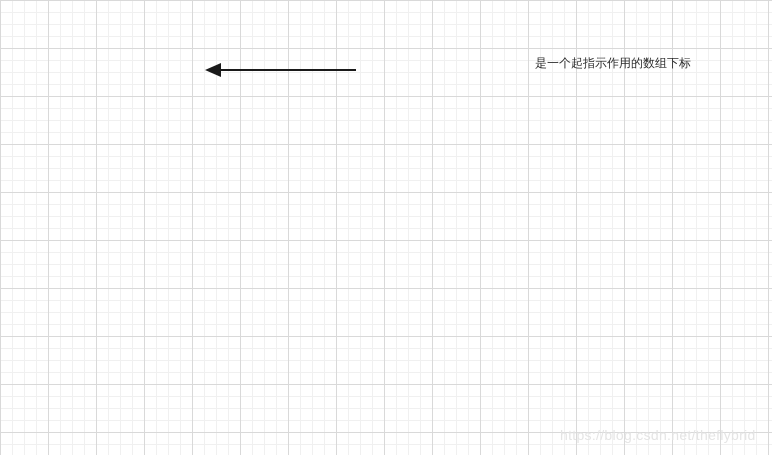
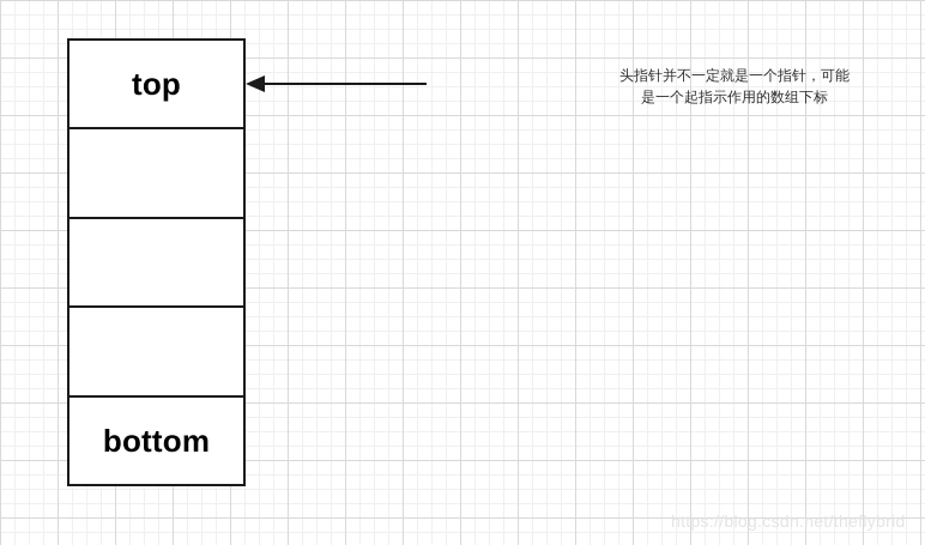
+ top
+ bottom
+ 头指针并不一定就是一个指针，可能
  是一个起指示作用的数组下标
  https://blog.csdn.net/theflybrid
